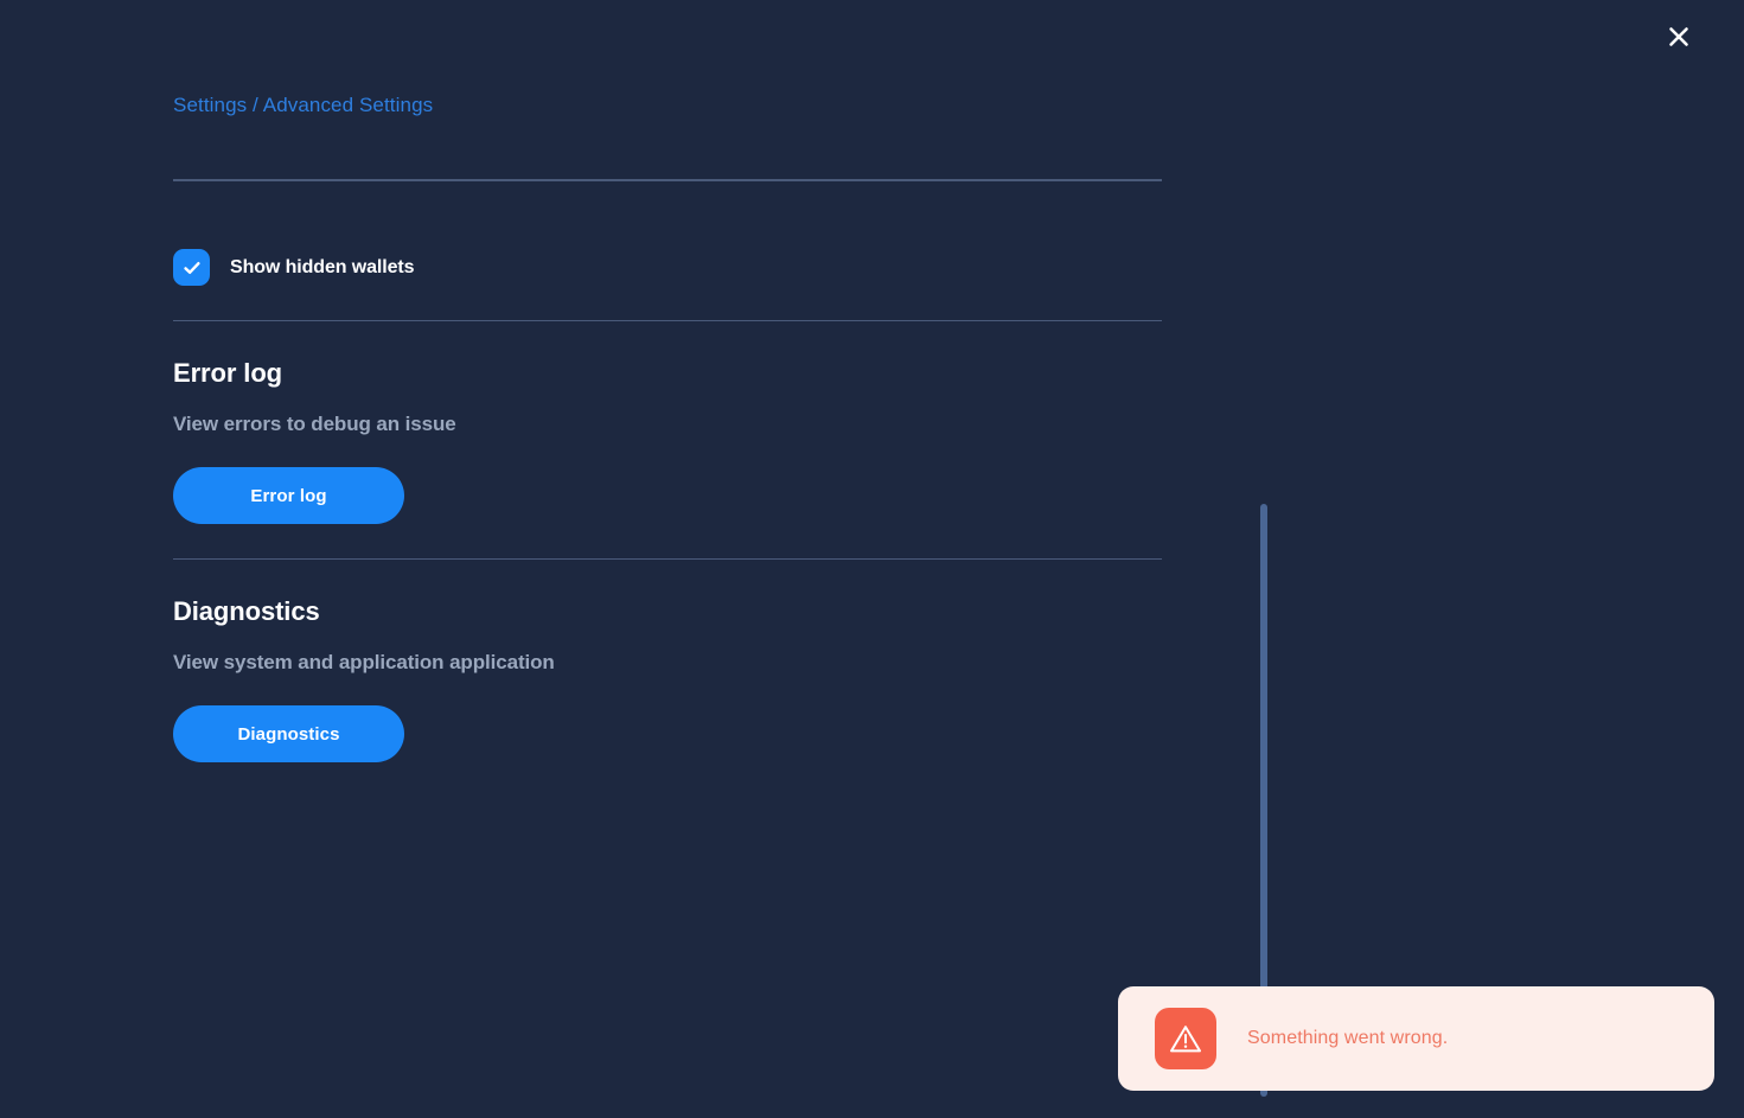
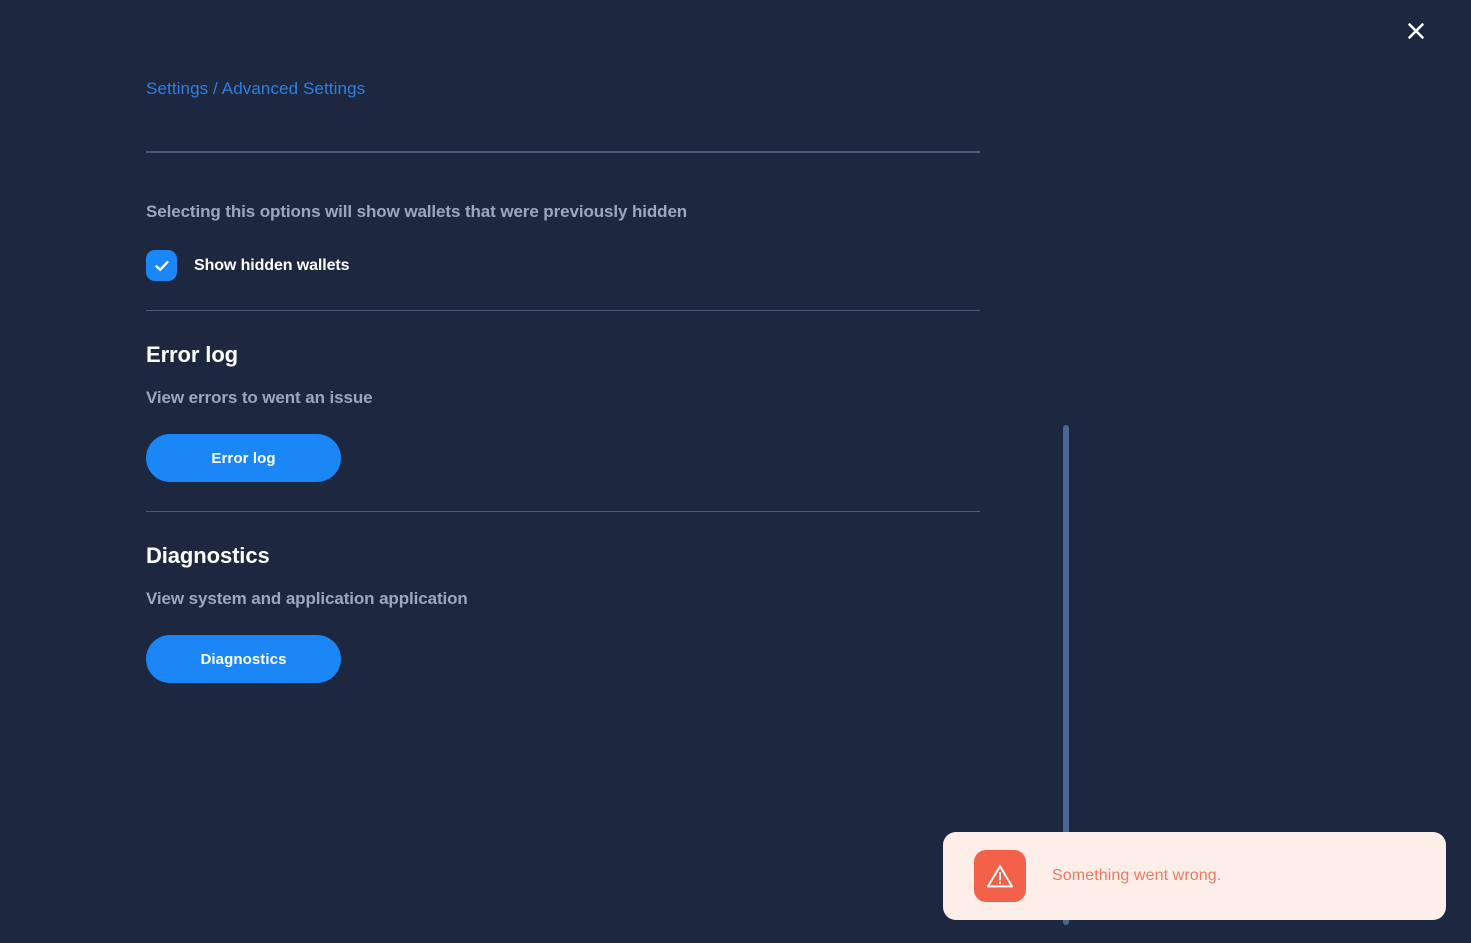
  Settings / Advanced Settings
+ Selecting this options will show wallets that were previously hidden
  Show hidden wallets
  Error log
- View errors to debug an issue
+ View errors to went an issue
  Error log
  Diagnostics
  View system and application application
  Diagnostics
  Something went wrong.
